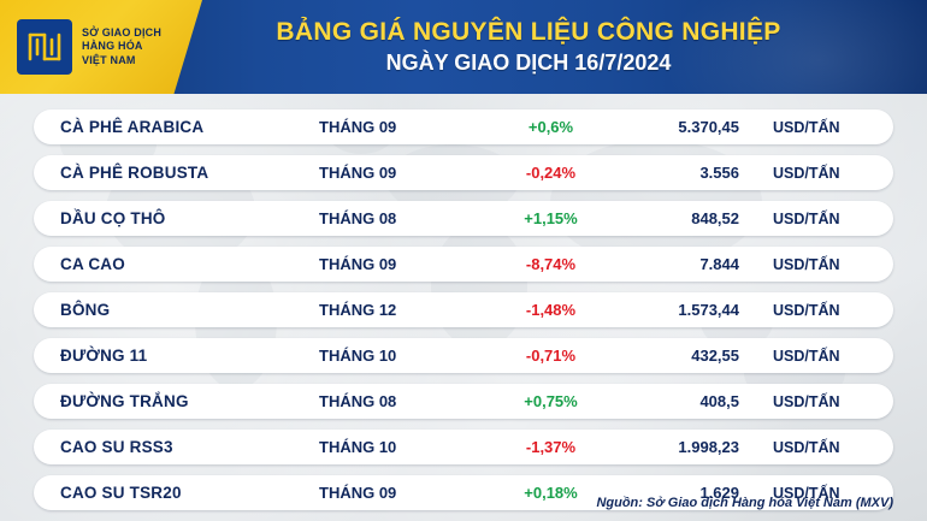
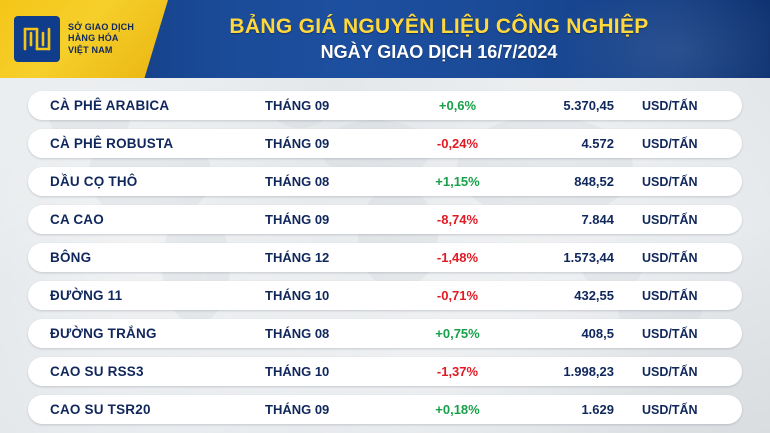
  SỞ GIAO DỊCH
  HÀNG HÓA
  VIỆT NAM
  BẢNG GIÁ NGUYÊN LIỆU CÔNG NGHIỆP
  NGÀY GIAO DỊCH 16/7/2024
  CÀ PHÊ ARABICA
  THÁNG 09
  +0,6%
  5.370,45
  USD/TẤN
  CÀ PHÊ ROBUSTA
  THÁNG 09
  -0,24%
- 3.556
+ 4.572
  USD/TẤN
  DẦU CỌ THÔ
  THÁNG 08
  +1,15%
  848,52
  USD/TẤN
  CA CAO
  THÁNG 09
  -8,74%
  7.844
  USD/TẤN
  BÔNG
  THÁNG 12
  -1,48%
  1.573,44
  USD/TẤN
  ĐƯỜNG 11
  THÁNG 10
  -0,71%
  432,55
  USD/TẤN
  ĐƯỜNG TRẮNG
  THÁNG 08
  +0,75%
  408,5
  USD/TẤN
  CAO SU RSS3
  THÁNG 10
  -1,37%
  1.998,23
  USD/TẤN
  CAO SU TSR20
  THÁNG 09
  +0,18%
  1.629
  USD/TẤN
- Nguồn: Sở Giao dịch Hàng hóa Việt Nam (MXV)
